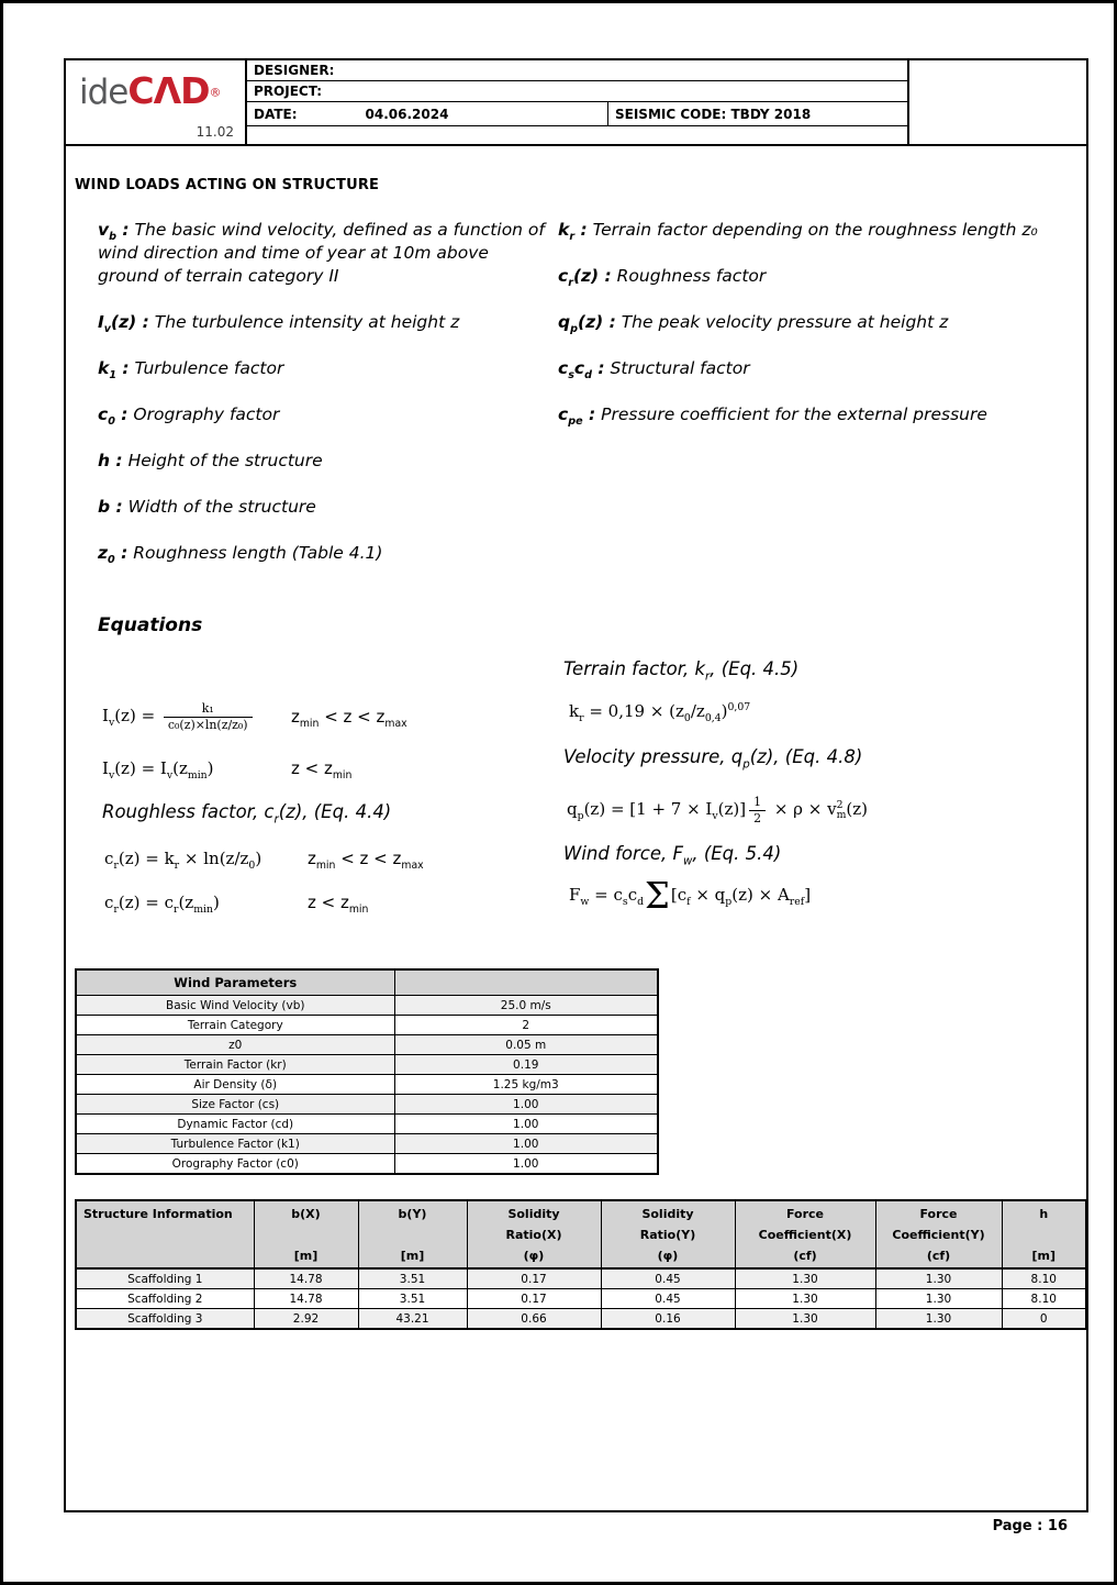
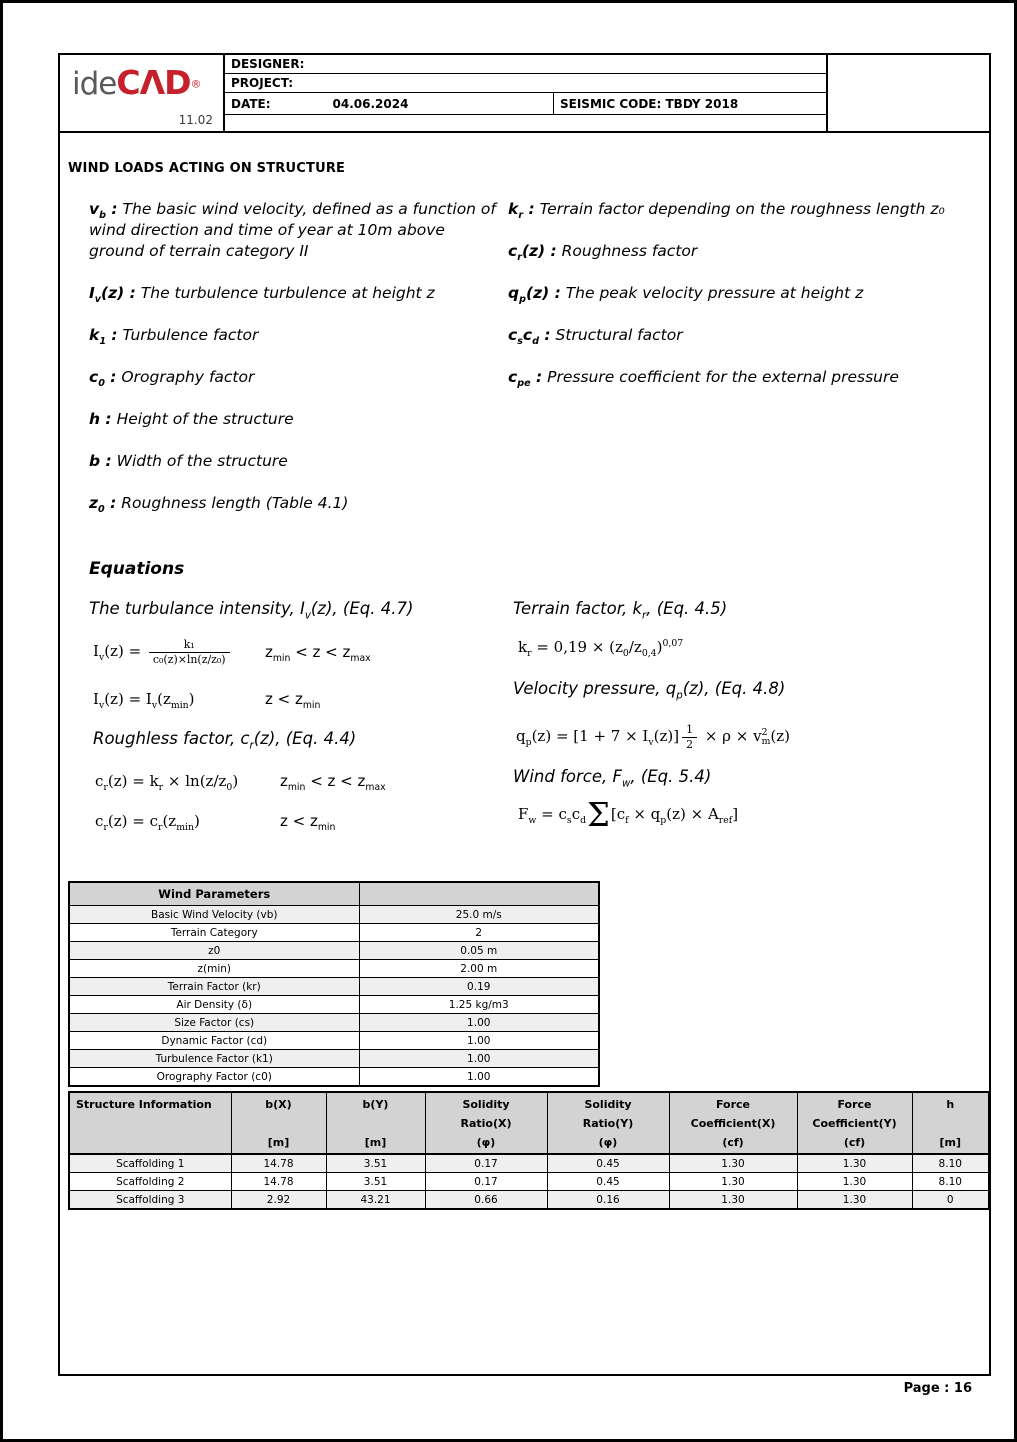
  ideCΛD®
  11.02
  DESIGNER:
  PROJECT:
  DATE:
  04.06.2024
  SEISMIC CODE: TBDY 2018
  WIND LOADS ACTING ON STRUCTURE
  vb : The basic wind velocity, defined as a function of wind direction and time of year at 10m above ground of terrain category II
- Iv(z) : The turbulence intensity at height z
+ Iv(z) : The turbulence turbulence at height z
  k1 : Turbulence factor
  c0 : Orography factor
  h : Height of the structure
  b : Width of the structure
  z0 : Roughness length (Table 4.1)
  kr : Terrain factor depending on the roughness length z₀
  cr(z) : Roughness factor
  qp(z) : The peak velocity pressure at height z
  cscd : Structural factor
  cpe : Pressure coefficient for the external pressure
  Equations
+ The turbulance intensity, Iv(z), (Eq. 4.7)
  Iv(z) =
  k₁
  c₀(z)×ln(z/z₀)
  zmin < z < zmax
  Iv(z) = Iv(zmin)
  z < zmin
  Roughless factor, cr(z), (Eq. 4.4)
  cr(z) = kr × ln(z/z0)
  zmin < z < zmax
  cr(z) = cr(zmin)
  z < zmin
  Terrain factor, kr, (Eq. 4.5)
  kr = 0,19 × (z0/z0,4)0,07
  Velocity pressure, qp(z), (Eq. 4.8)
  qp(z) = [1 + 7 × Iv(z)]
  1
  2
  × ρ × v
  2
  m
  (z)
  Wind force, Fw, (Eq. 5.4)
  Fw = cscdΣ[cf × qp(z) × Aref]
  Wind Parameters
  Basic Wind Velocity (vb)	25.0 m/s
  Terrain Category	2
  z0	0.05 m
+ z(min)	2.00 m
  Terrain Factor (kr)	0.19
  Air Density (δ)	1.25 kg/m3
  Size Factor (cs)	1.00
  Dynamic Factor (cd)	1.00
  Turbulence Factor (k1)	1.00
  Orography Factor (c0)	1.00
  Structure Information	b(X)[m]	b(Y)[m]	SolidityRatio(X)(φ)	SolidityRatio(Y)(φ)	ForceCoefficient(X)(cf)	ForceCoefficient(Y)(cf)	h[m]
  Scaffolding 1	14.78	3.51	0.17	0.45	1.30	1.30	8.10
  Scaffolding 2	14.78	3.51	0.17	0.45	1.30	1.30	8.10
  Scaffolding 3	2.92	43.21	0.66	0.16	1.30	1.30	0
  Page : 16
